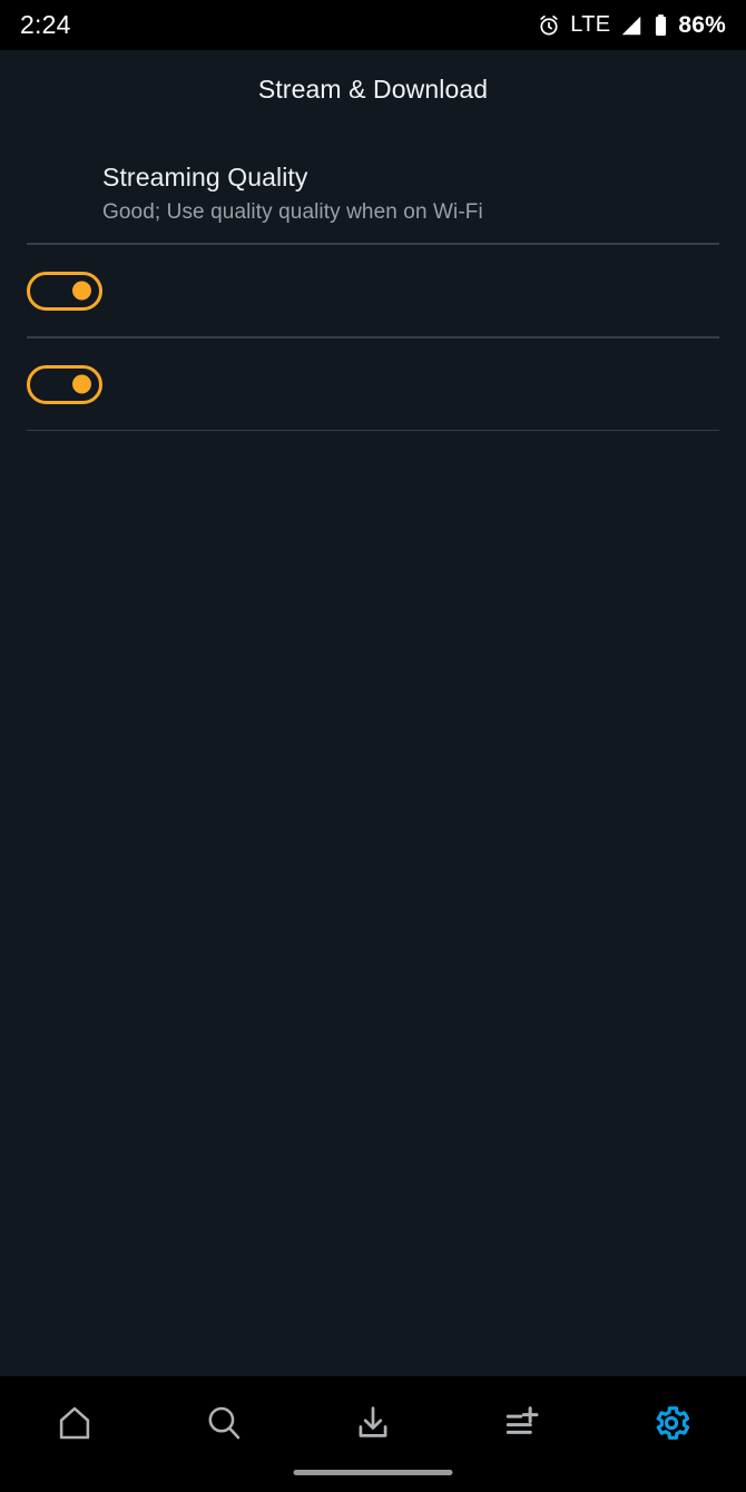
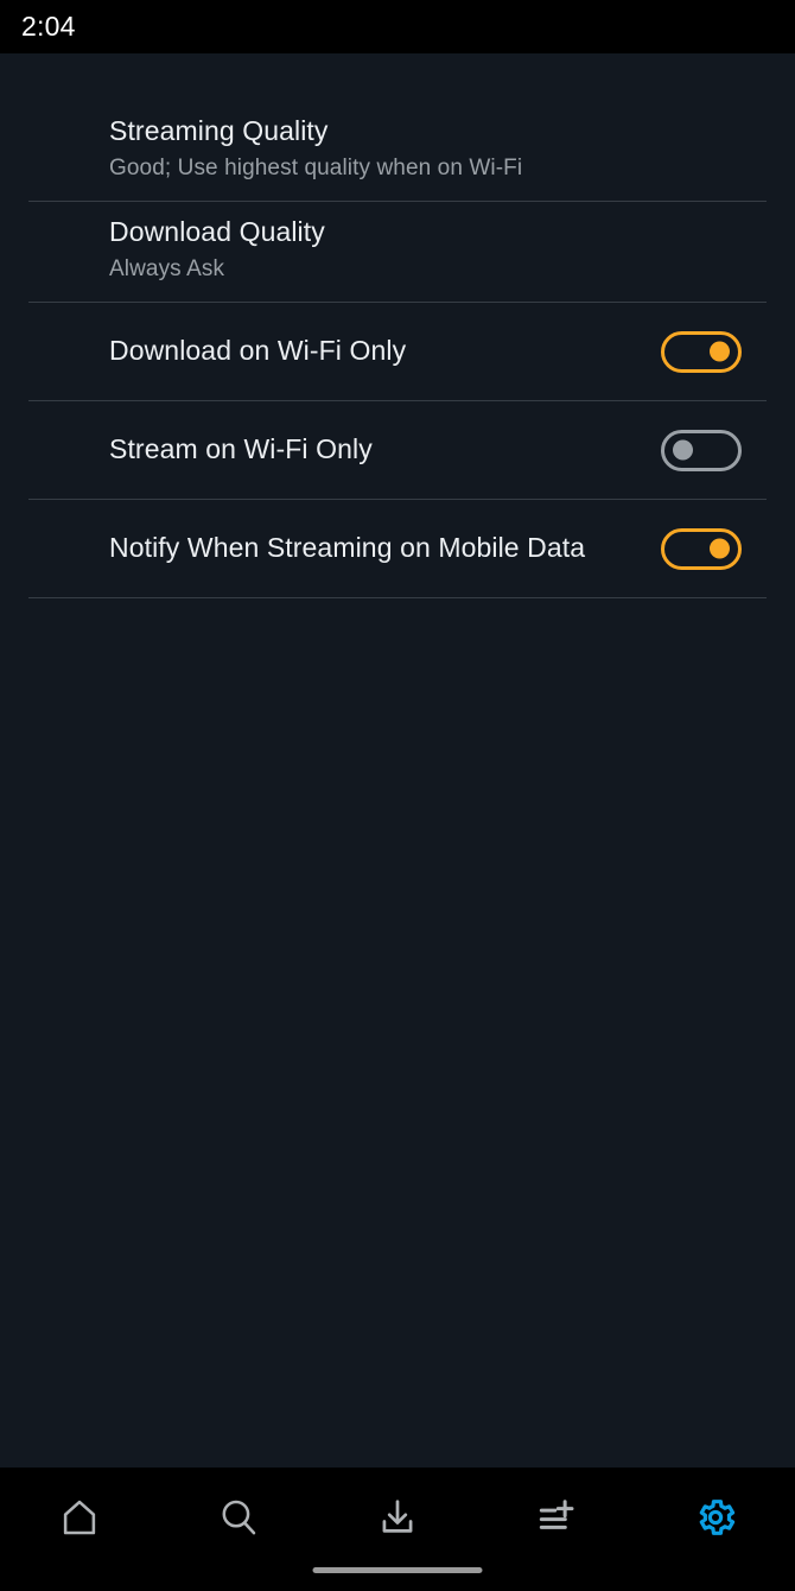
- 2:24
+ 2:04
- LTE
- 86%
- Stream & Download
  Streaming Quality
- Good; Use quality quality when on Wi-Fi
+ Good; Use highest quality when on Wi-Fi
+ Download Quality
+ Always Ask
+ Download on Wi-Fi Only
+ Stream on Wi-Fi Only
+ Notify When Streaming on Mobile Data
